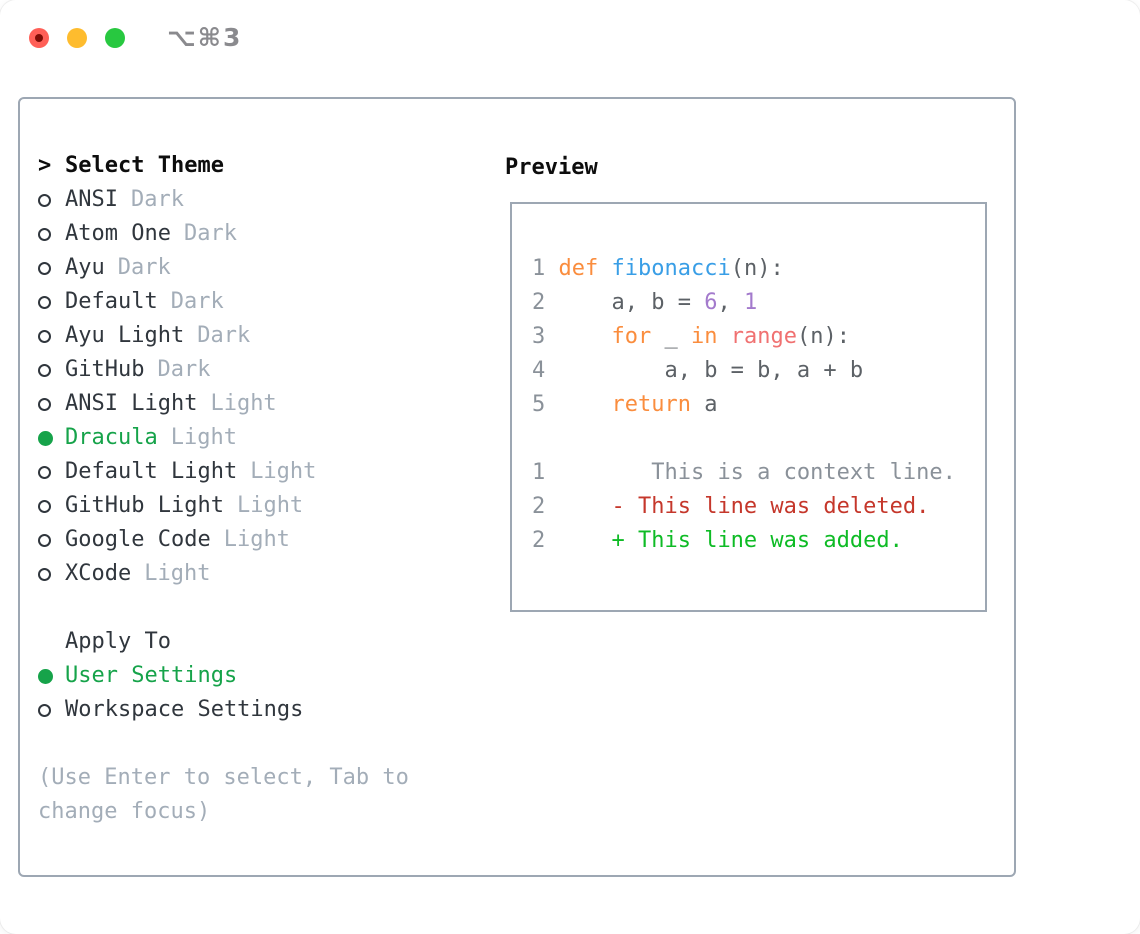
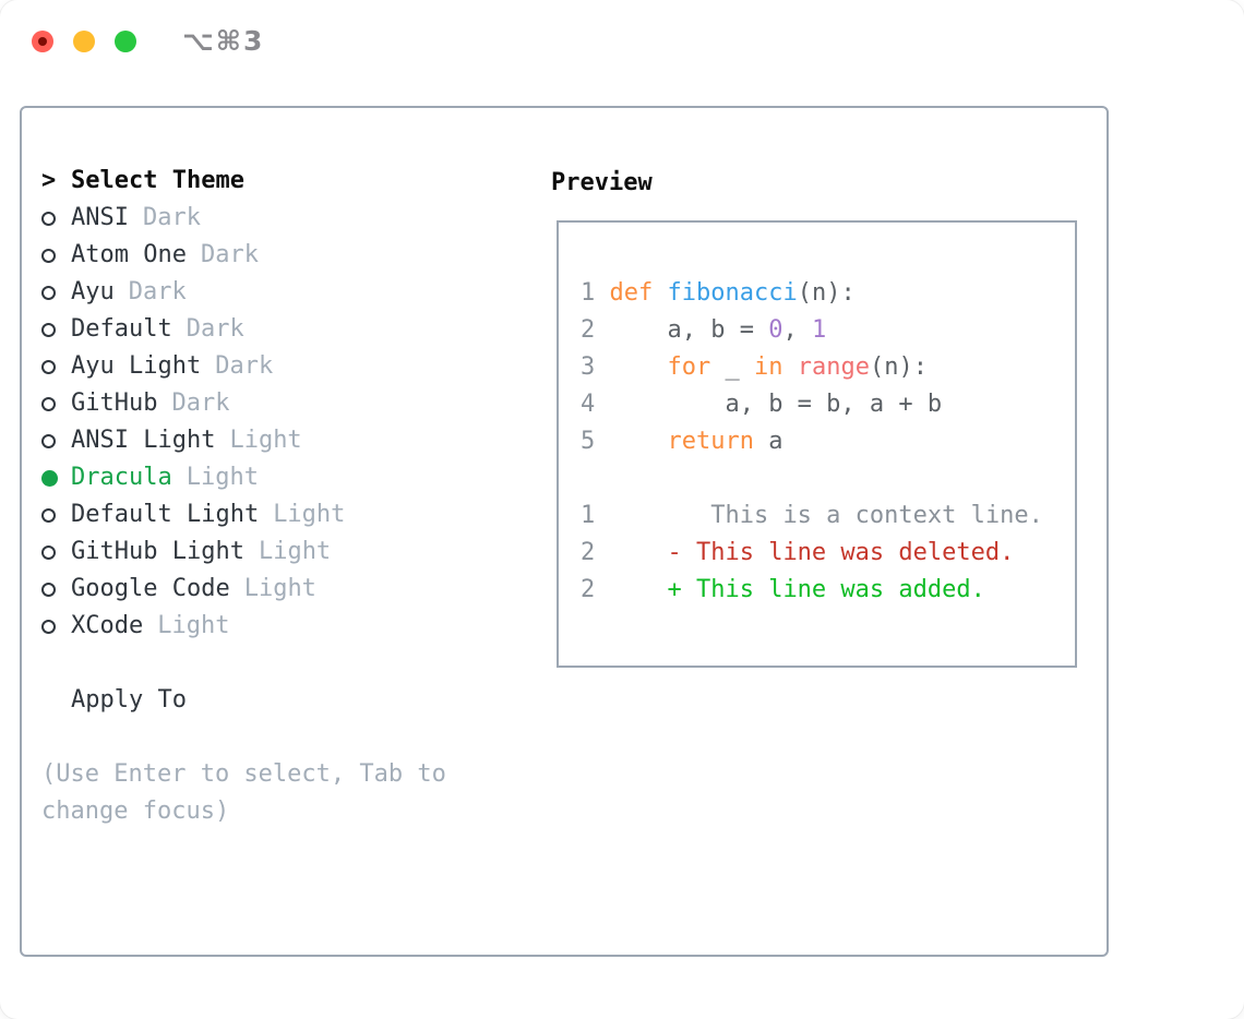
  ⌥⌘3
  >
  Select Theme
  ANSI
  Dark
  Atom One
  Dark
  Ayu
  Dark
  Default
  Dark
  Ayu Light
  Dark
  GitHub
  Dark
  ANSI Light
  Light
  Dracula
  Light
  Default Light
  Light
  GitHub Light
  Light
  Google Code
  Light
  XCode
  Light
  Apply To
- User Settings
- Workspace Settings
  (Use Enter to select, Tab to change focus)
  Preview
  1 def fibonacci(n):
- 2 a, b = 6, 1
+ 2 a, b = 0, 1
  3 for _ in range(n):
  4 a, b = b, a + b
  5 return a
  1 This is a context line.
  2 - This line was deleted.
  2 + This line was added.
